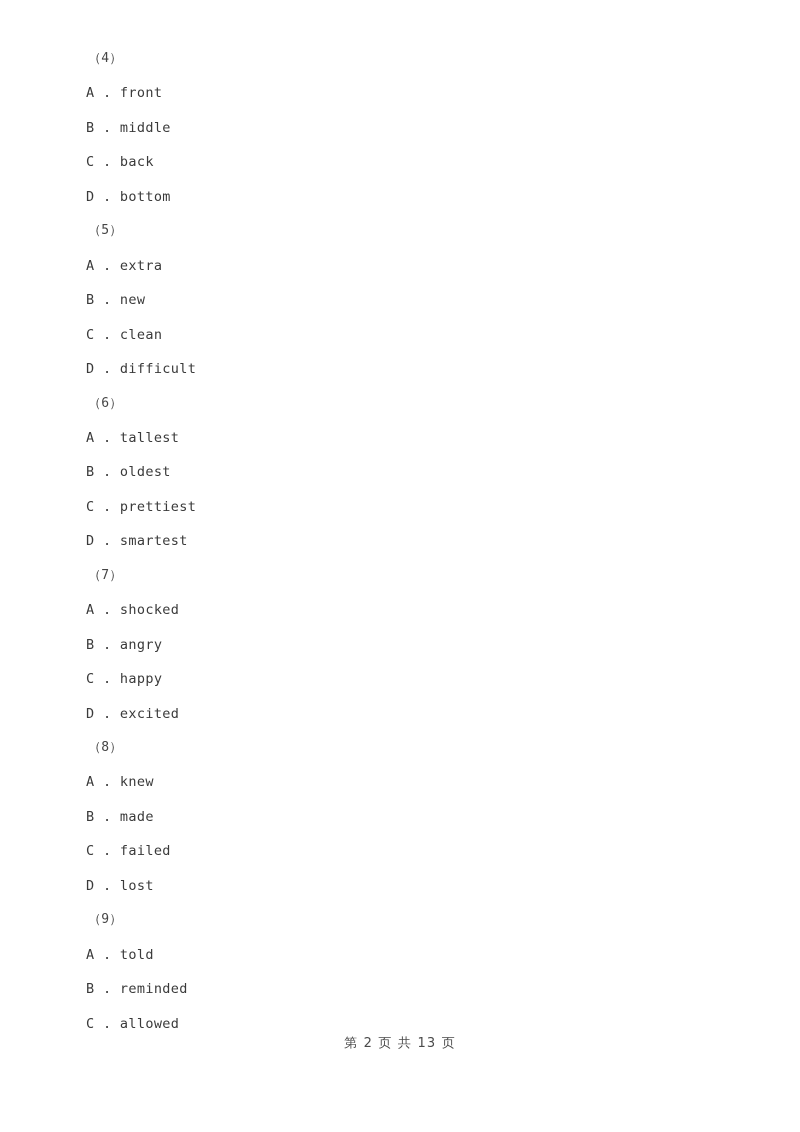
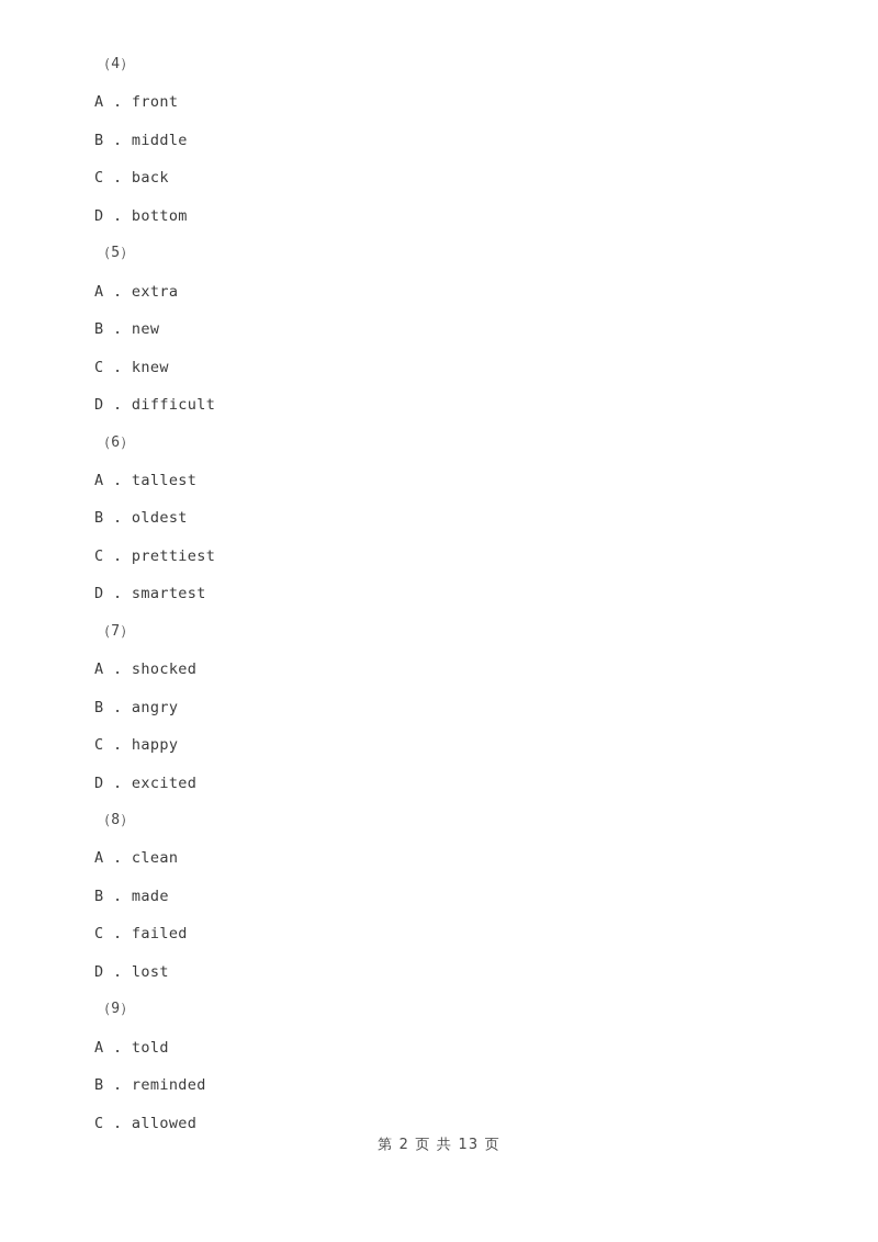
  （4）
  A . front
  B . middle
  C . back
  D . bottom
  （5）
  A . extra
  B . new
- C . clean
+ C . knew
  D . difficult
  （6）
  A . tallest
  B . oldest
  C . prettiest
  D . smartest
  （7）
  A . shocked
  B . angry
  C . happy
  D . excited
  （8）
- A . knew
+ A . clean
  B . made
  C . failed
  D . lost
  （9）
  A . told
  B . reminded
  C . allowed
  第 2 页 共 13 页
